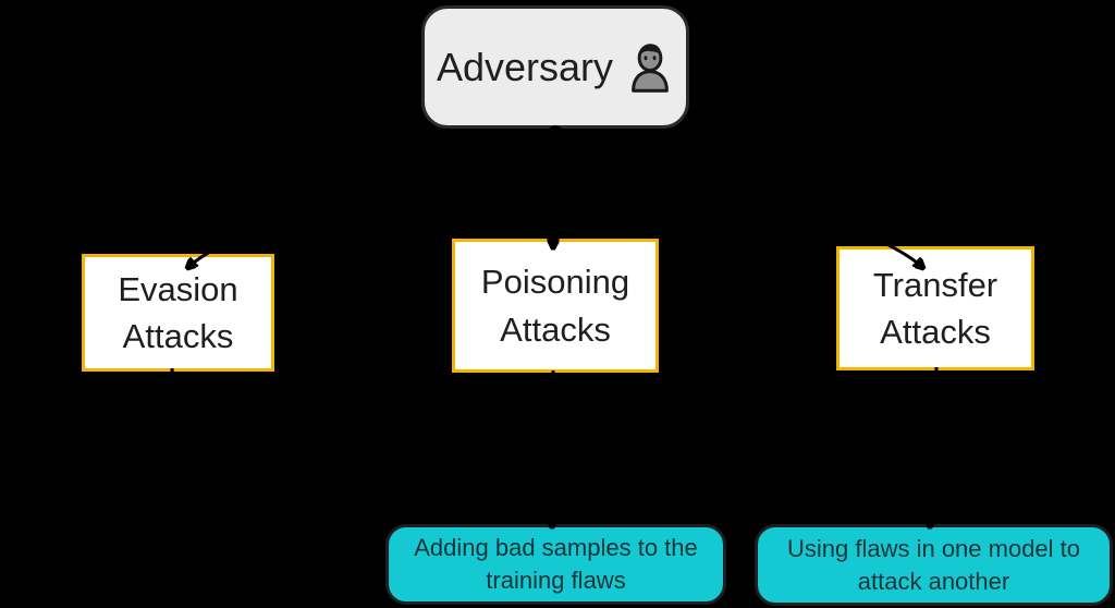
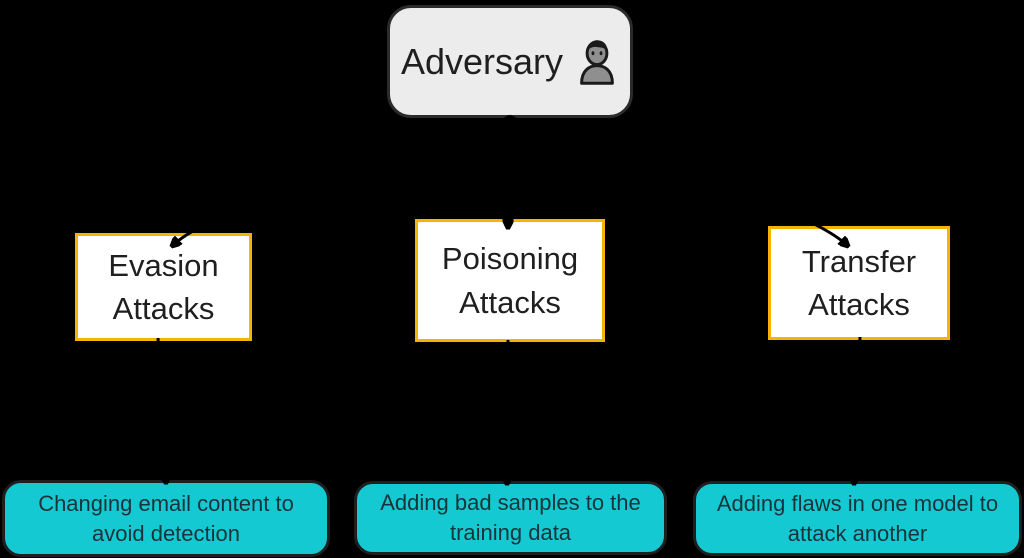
  Adversary
  Evasion Attacks
  Poisoning Attacks
  Transfer Attacks
+ Changing email content to avoid detection
- Adding bad samples to the training flaws
+ Adding bad samples to the training data
- Using flaws in one model to attack another
+ Adding flaws in one model to attack another
